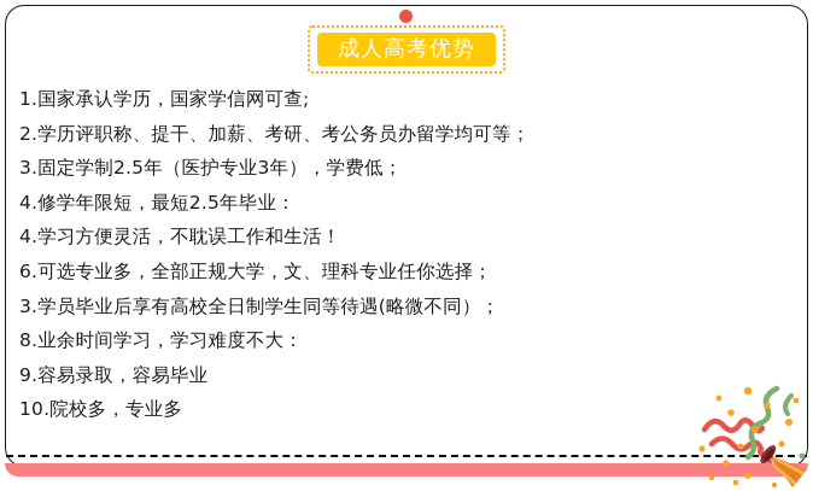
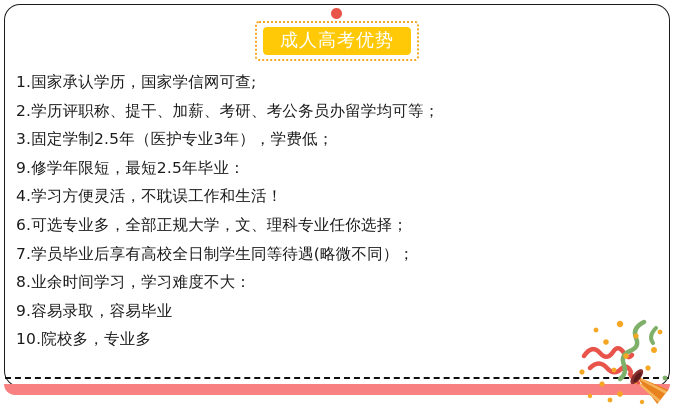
  成人高考优势
  1.国家承认学历，国家学信网可查;
  2.学历评职称、提干、加薪、考研、考公务员办留学均可等；
  3.固定学制2.5年（医护专业3年），学费低；
- 4.修学年限短，最短2.5年毕业：
+ 9.修学年限短，最短2.5年毕业：
  4.学习方便灵活，不耽误工作和生活！
  6.可选专业多，全部正规大学，文、理科专业任你选择；
- 3.学员毕业后享有高校全日制学生同等待遇(略微不同）；
+ 7.学员毕业后享有高校全日制学生同等待遇(略微不同）；
  8.业余时间学习，学习难度不大：
  9.容易录取，容易毕业
  10.院校多，专业多
